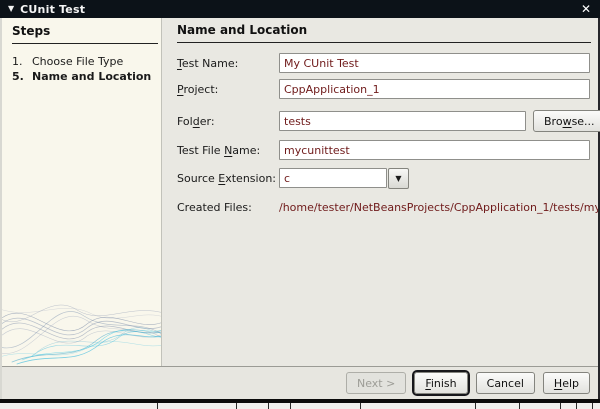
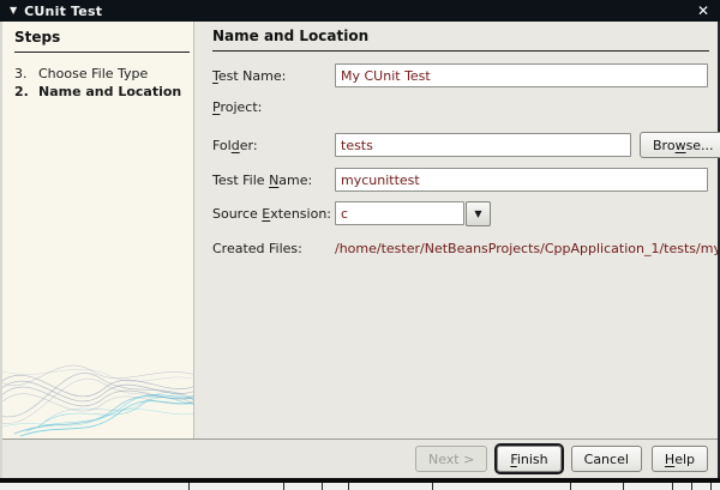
  ▼
  CUnit Test
  ✕
  Steps
- 1.
+ 3.
  Choose File Type
- 5.
+ 2.
  Name and Location
  Name and Location
  Test Name:
  My CUnit Test
  Project:
- CppApplication_1
  Folder:
  tests
  Browse...
  Test File Name:
  mycunittest
  Source Extension:
  c
  ▼
  Created Files:
  /home/tester/NetBeansProjects/CppApplication_1/tests/my
  Next >
  Finish
  Cancel
  Help
